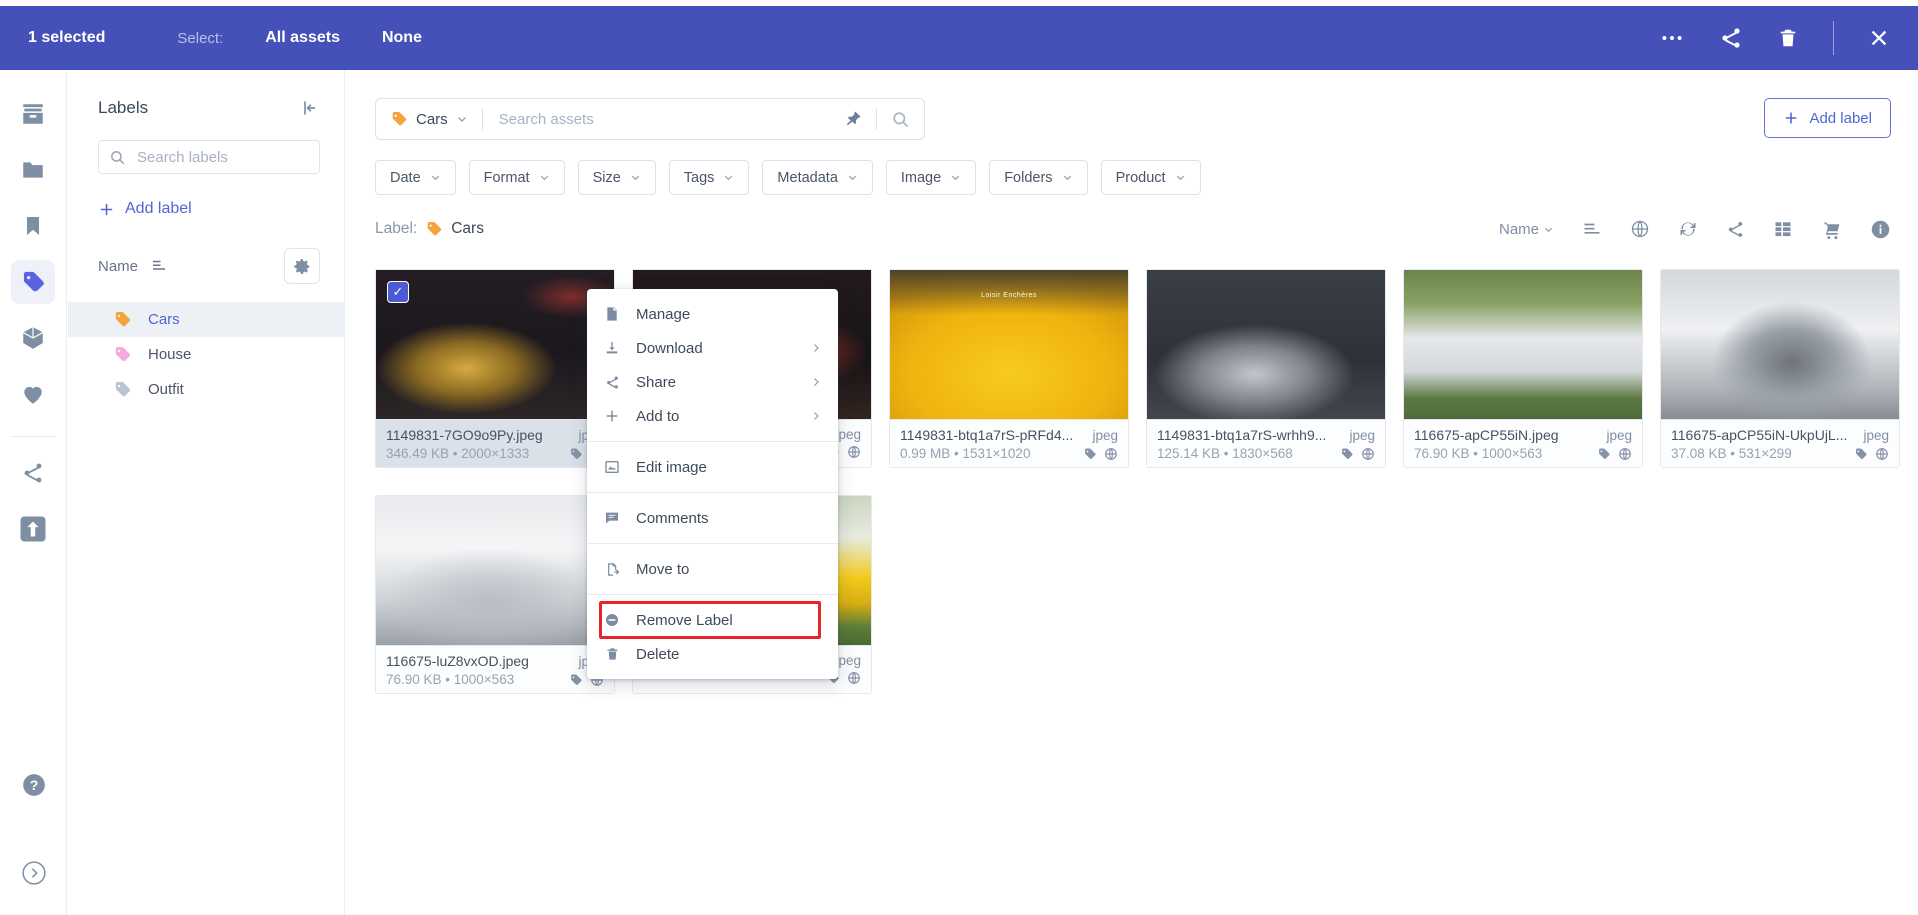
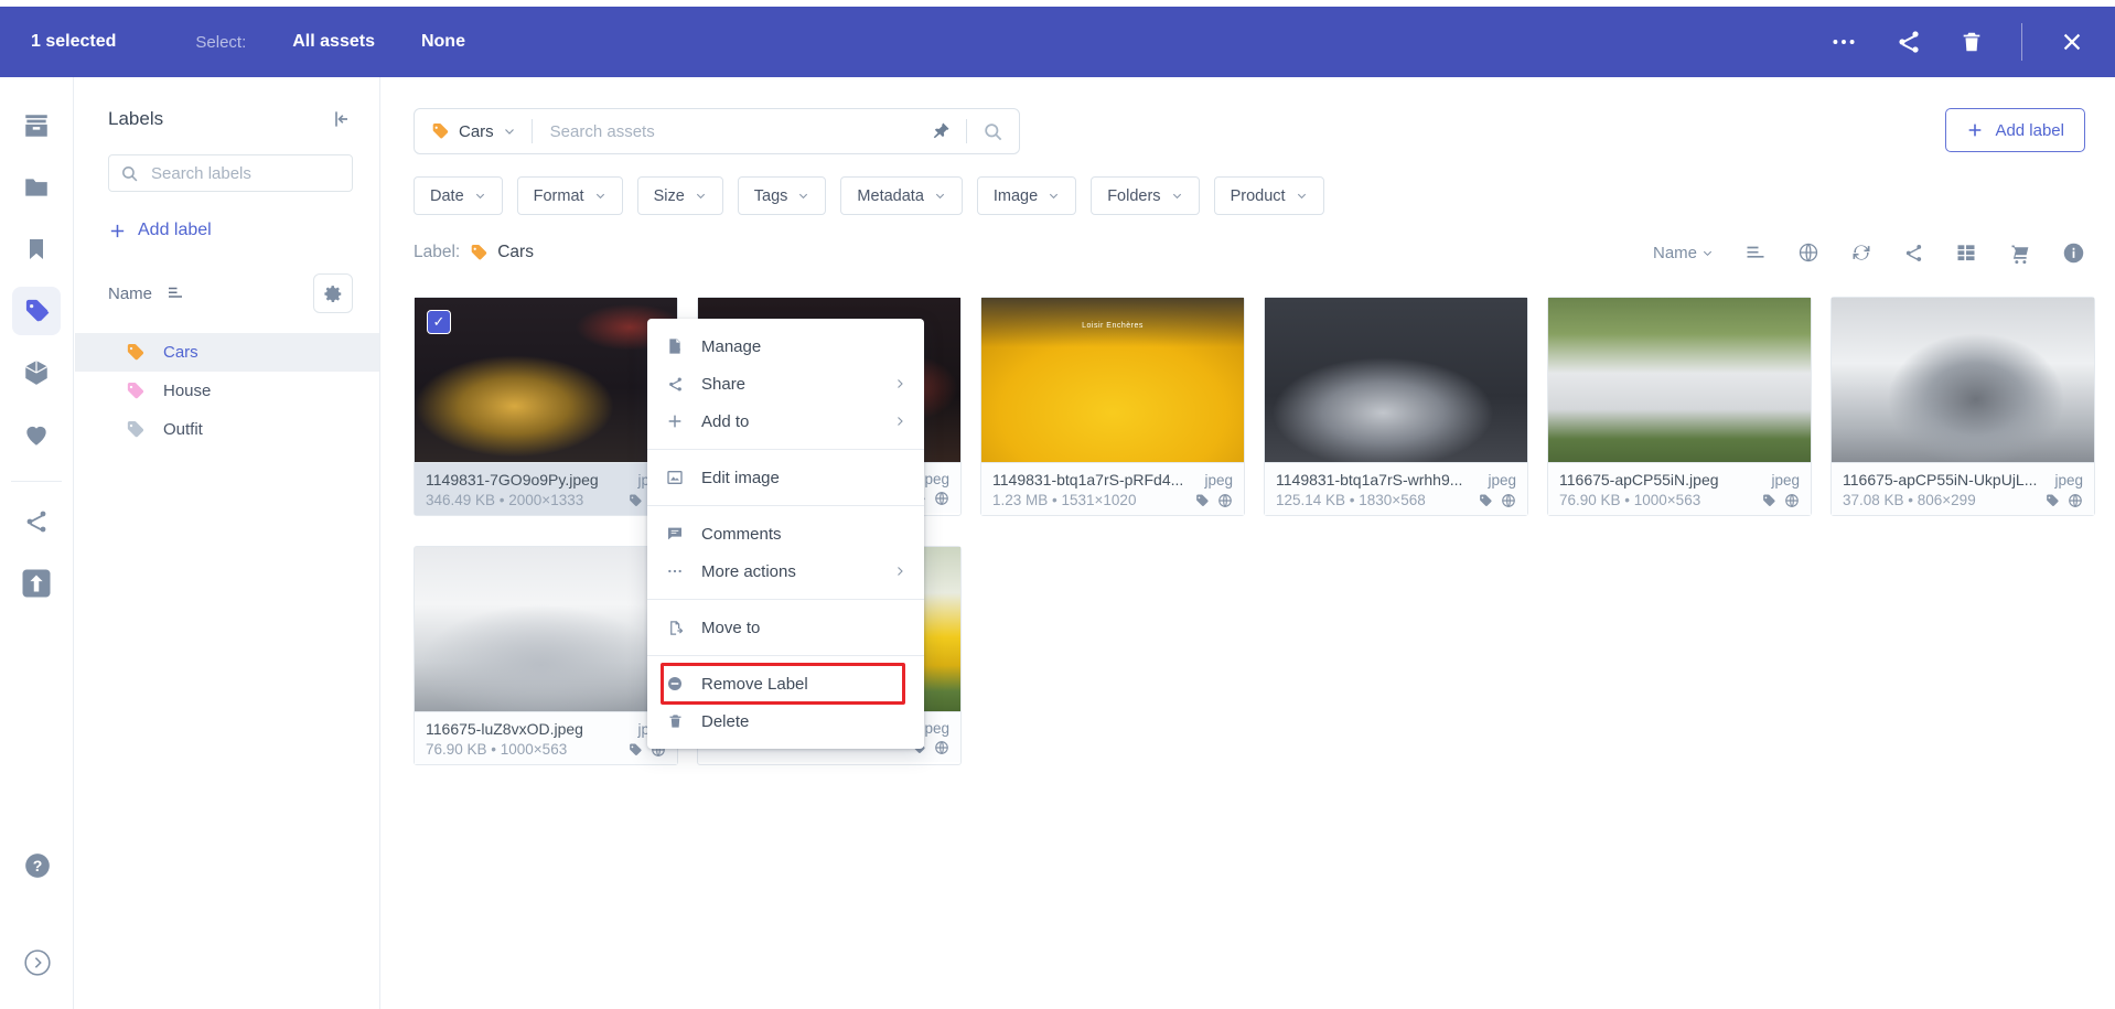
  1 selected
  Select:
  All assets
  None
  ?
  Labels
  Search labels
  Add label
  Name
  Cars
  House
  Outfit
  Cars
  Search assets
  Add label
  Date
  Format
  Size
  Tags
  Metadata
  Image
  Folders
  Product
  Label:
  Cars
  Name
  ✓
  1149831-7GO9o9Py.jpeg
  346.49 KB • 2000×1333
  peg
  1149831-btq1a7rS-pRFd4...
  jpeg
- 0.99 MB • 1531×1020
+ 1.23 MB • 1531×1020
  1149831-btq1a7rS-wrhh9...
  jpeg
  125.14 KB • 1830×568
  116675-apCP55iN.jpeg
  jpeg
  76.90 KB • 1000×563
  116675-apCP55iN-UkpUjL...
  jpeg
- 37.08 KB • 531×299
+ 37.08 KB • 806×299
  116675-luZ8vxOD.jpeg
  76.90 KB • 1000×563
  peg
  Manage
- Download
  Share
  Add to
  Edit image
  Comments
+ More actions
  Move to
  Remove Label
  Delete
